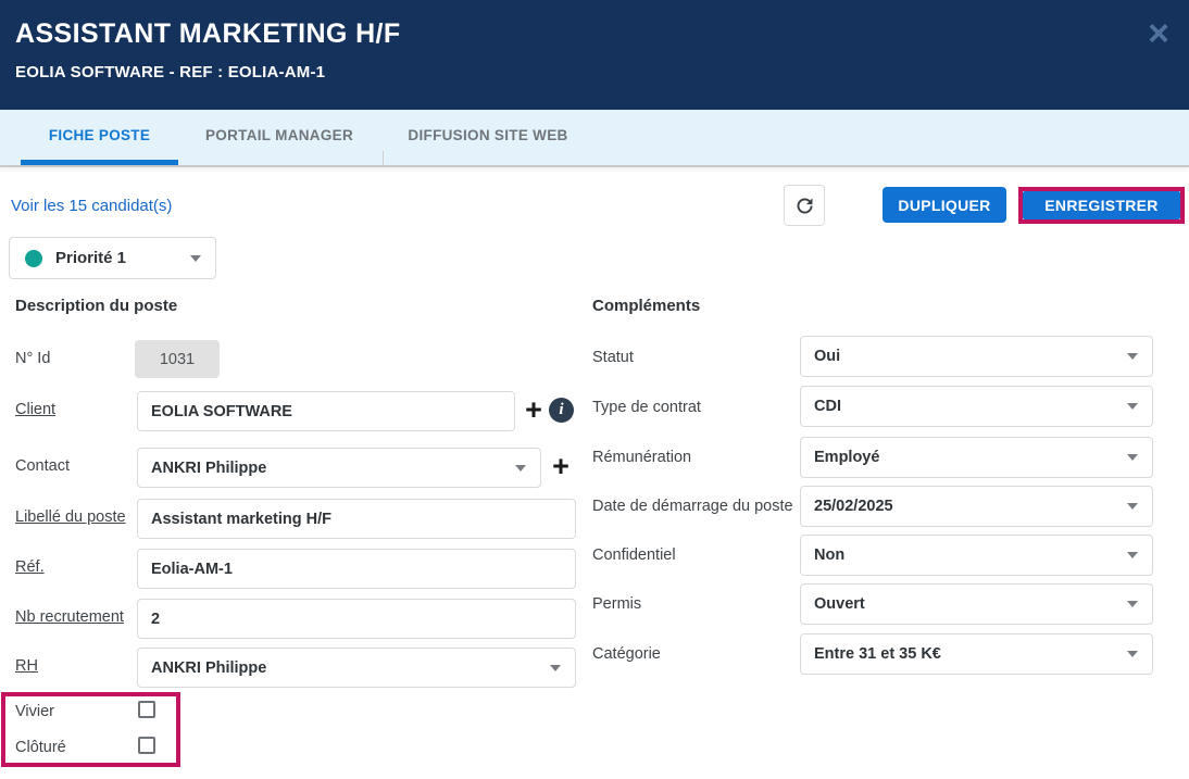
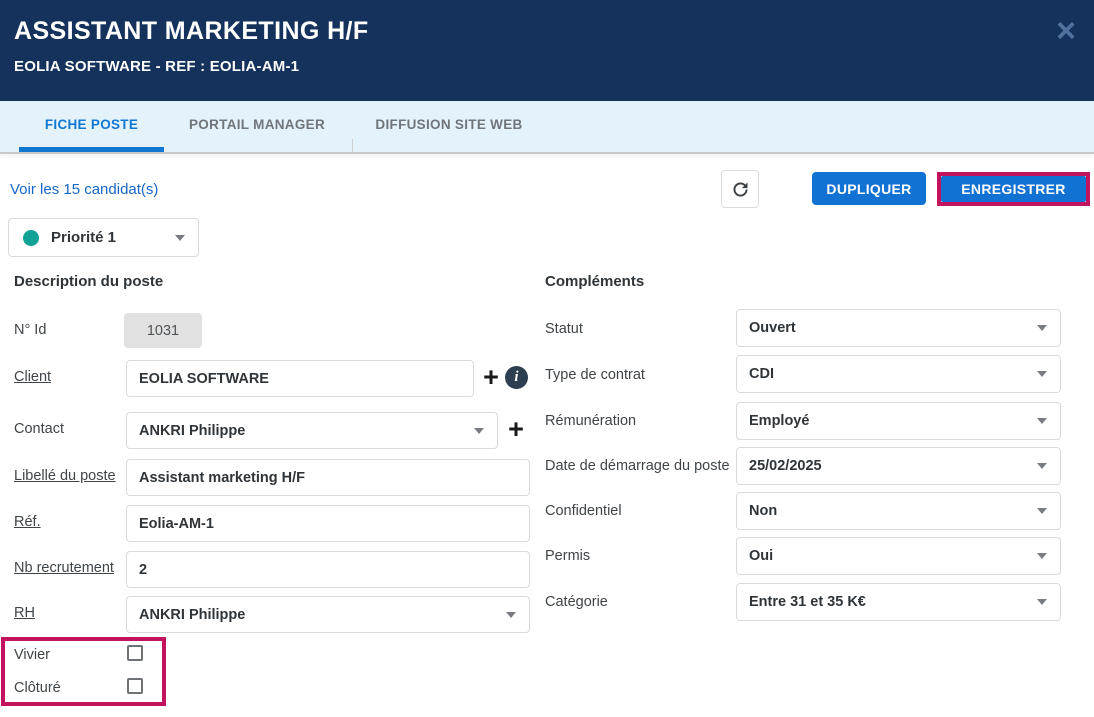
  ASSISTANT MARKETING H/F
  EOLIA SOFTWARE - REF : EOLIA-AM-1
  ×
  FICHE POSTE
  PORTAIL MANAGER
  DIFFUSION SITE WEB
  Voir les 15 candidat(s)
  DUPLIQUER
  ENREGISTRER
  Priorité 1
  Description du poste
  N° Id
  1031
  Client
  EOLIA SOFTWARE
  +
  i
  Contact
  ANKRI Philippe
  +
  Libellé du poste
  Assistant marketing H/F
  Réf.
  Eolia-AM-1
  Nb recrutement
  2
  RH
  ANKRI Philippe
  Vivier
  Clôturé
  Compléments
  Statut
- Oui
+ Ouvert
  Type de contrat
  CDI
  Rémunération
  Employé
  Date de démarrage du poste
  25/02/2025
  Confidentiel
  Non
  Permis
- Ouvert
+ Oui
  Catégorie
  Entre 31 et 35 K€
